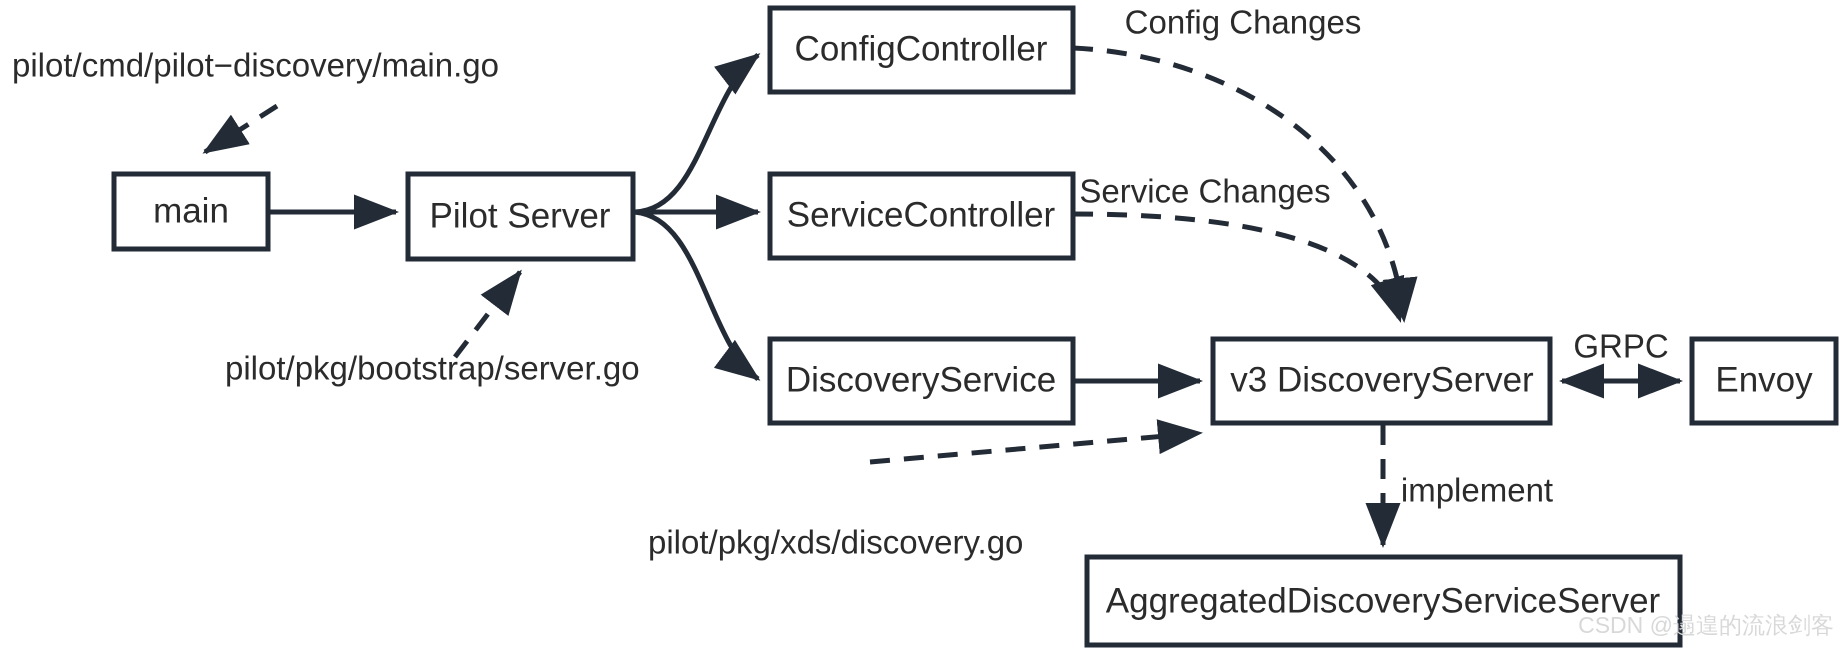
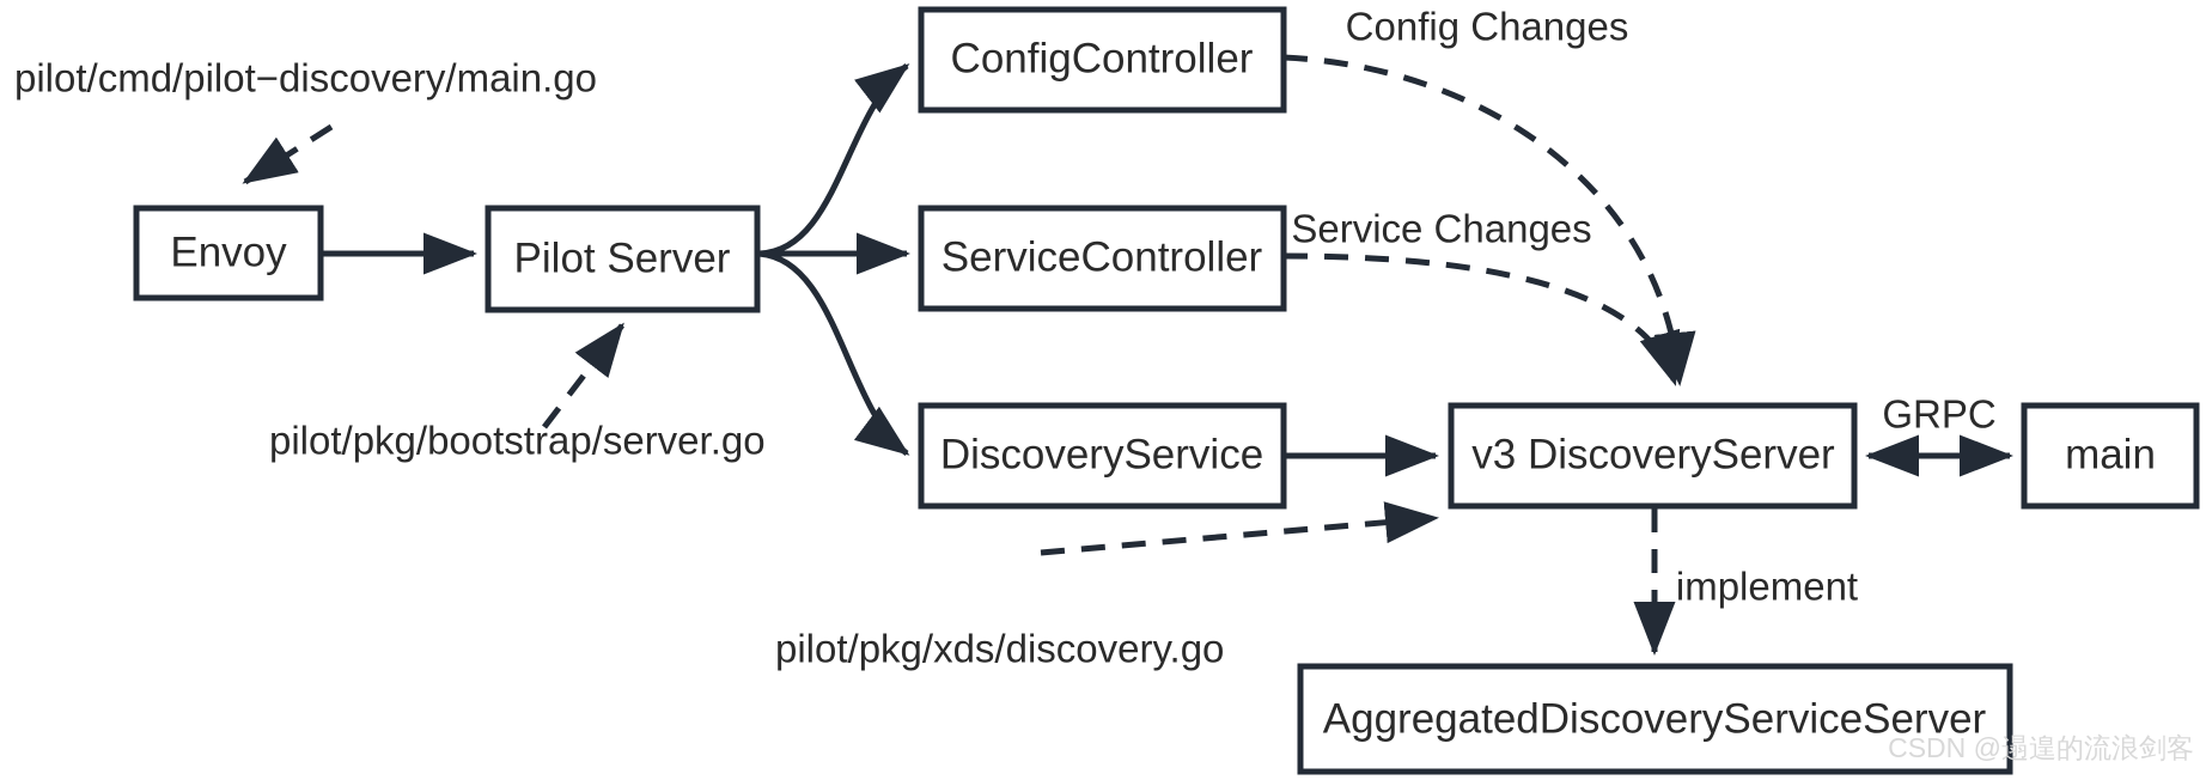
- main
+ Envoy
  Pilot Server
  ConfigController
  ServiceController
  DiscoveryService
  v3 DiscoveryServer
- Envoy
+ main
  AggregatedDiscoveryServiceServer
  Config Changes
  Service Changes
  GRPC
  implement
  pilot/cmd/pilot−discovery/main.go
  pilot/pkg/bootstrap/server.go
  pilot/pkg/xds/discovery.go
  CSDN @遢遑的流浪剑客
